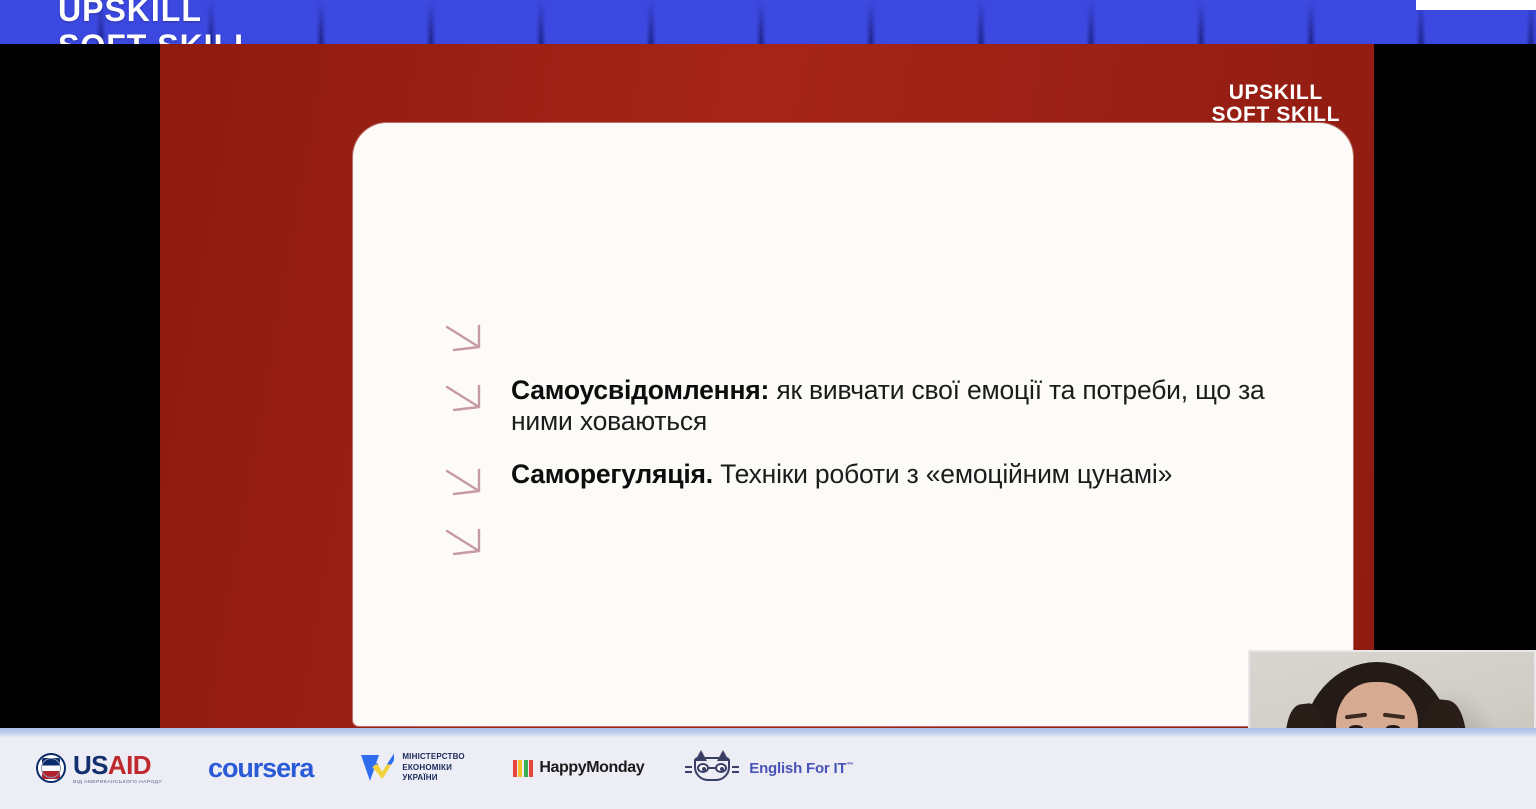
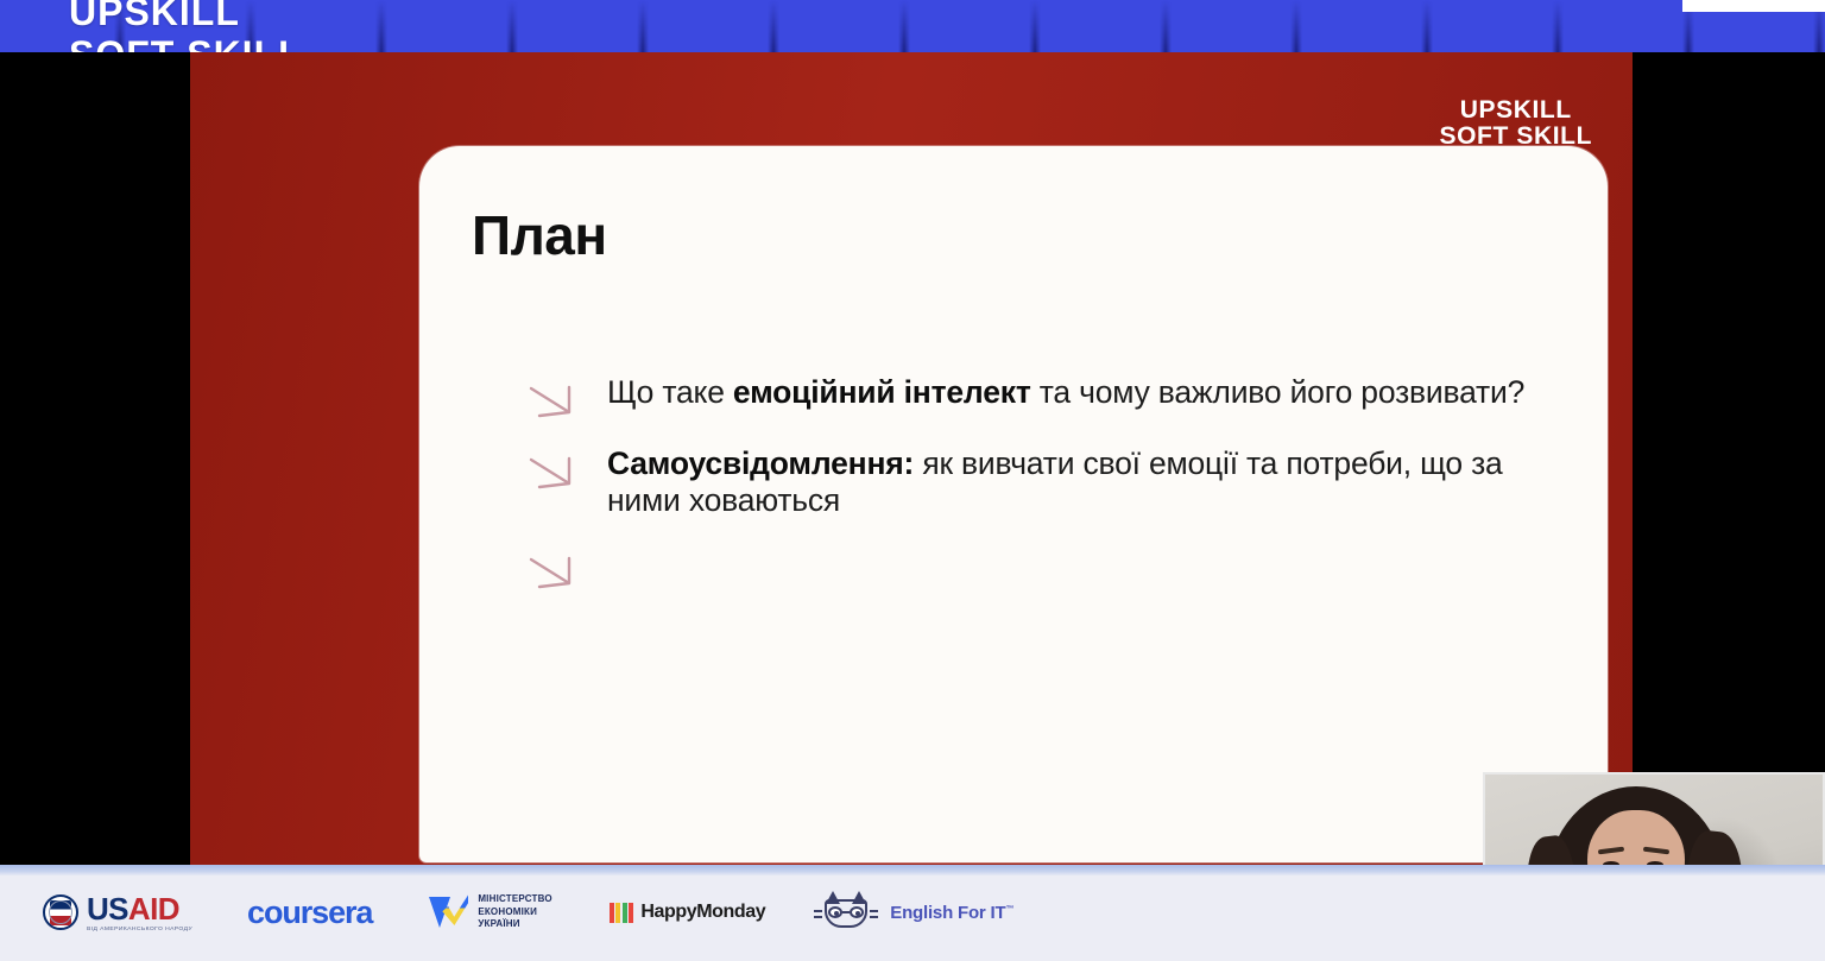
  UPSKILL
  UPSKILL
  SOFT SKILL
+ План
+ Що таке емоційний інтелект та чому важливо його розвивати?
  Самоусвідомлення: як вивчати свої емоції та потреби, що за ними ховаються
- Саморегуляція. Техніки роботи з «емоційним цунамі»
  USAID
  coursera
  МІНІСТЕРСТВО
  ЕКОНОМІКИ
  УКРАЇНИ
  HappyMonday
  English For IT
